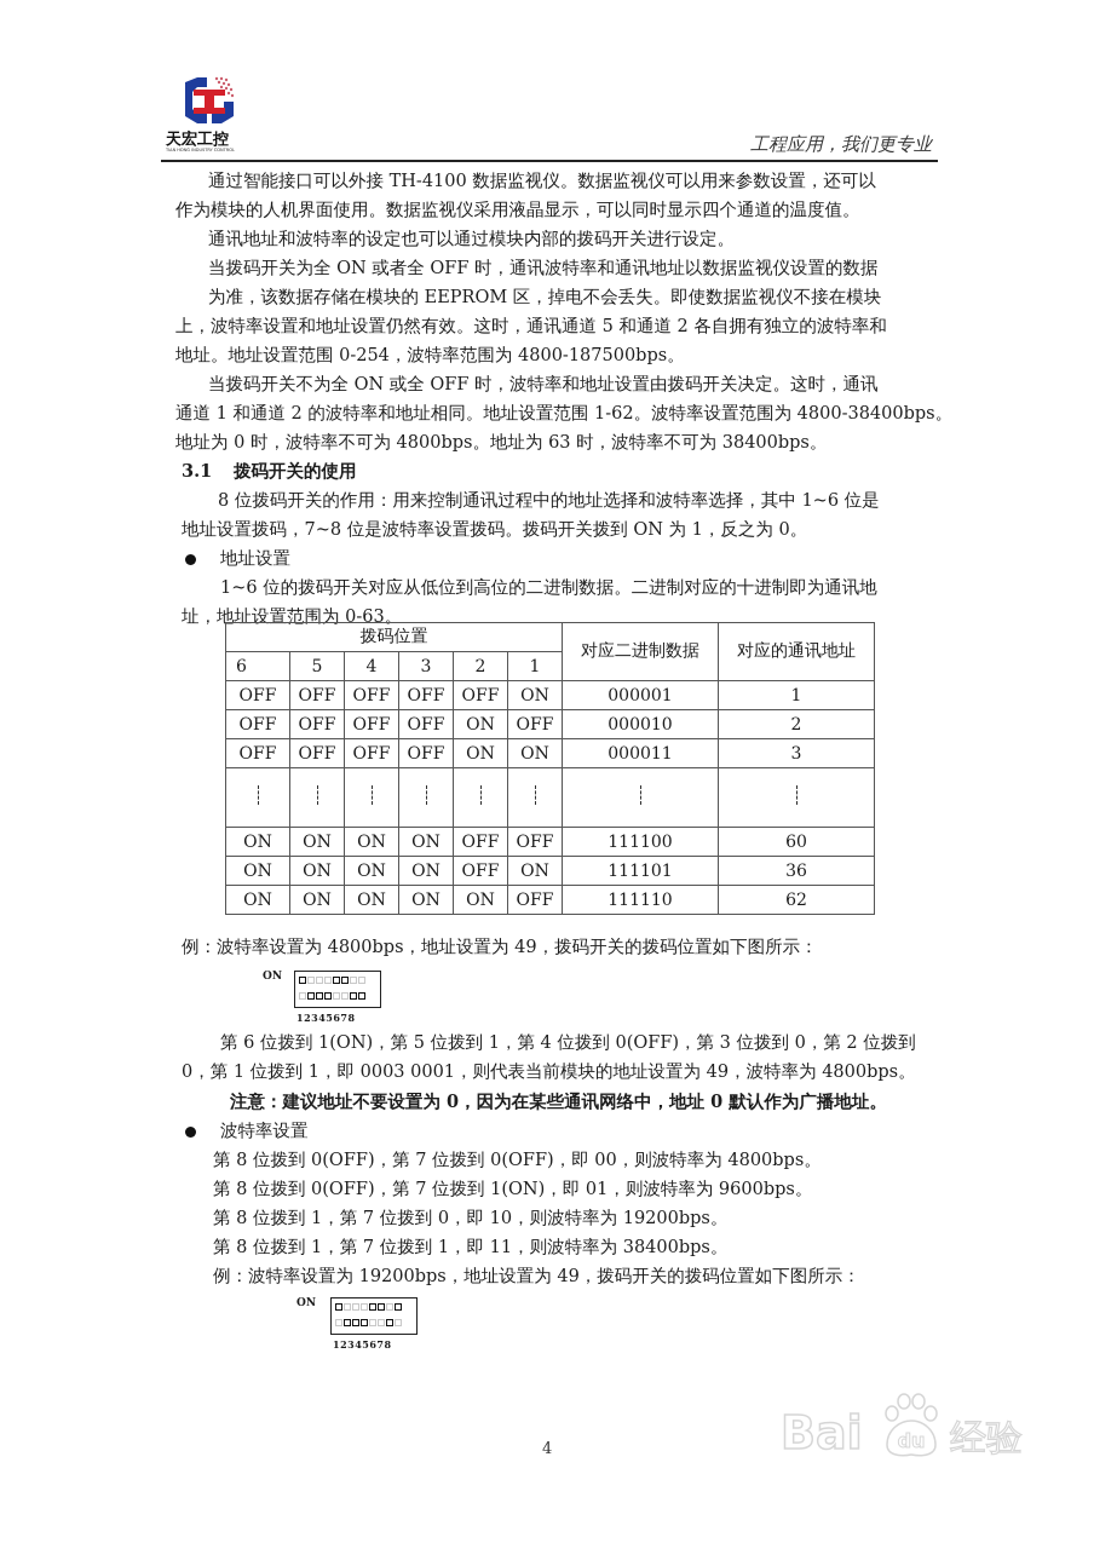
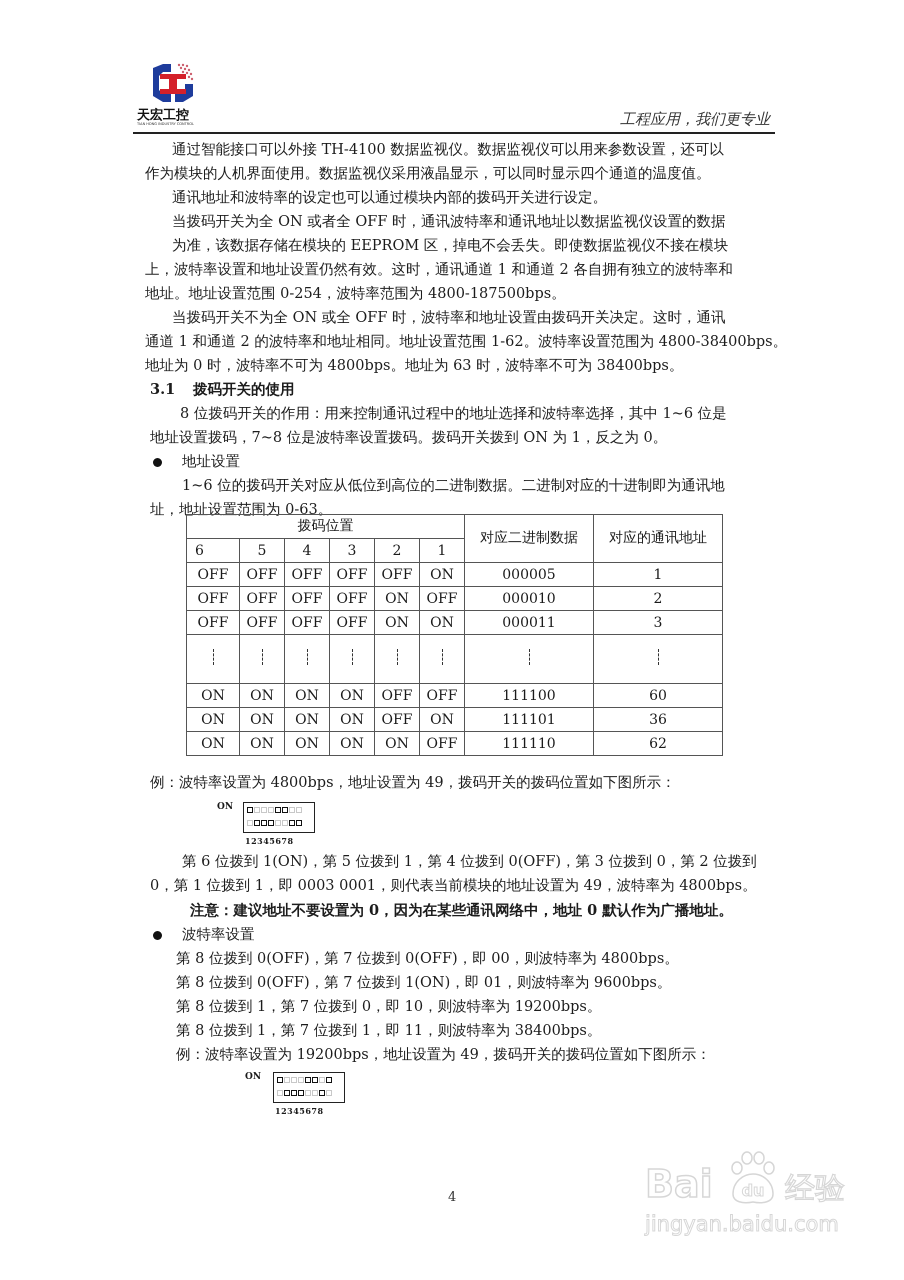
  天宏工控
  工程应用，我们更专业
  通过智能接口可以外接 TH-4100 数据监视仪。数据监视仪可以用来参数设置，还可以
  作为模块的人机界面使用。数据监视仪采用液晶显示，可以同时显示四个通道的温度值。
  通讯地址和波特率的设定也可以通过模块内部的拨码开关进行设定。
  当拨码开关为全 ON 或者全 OFF 时，通讯波特率和通讯地址以数据监视仪设置的数据
  为准，该数据存储在模块的 EEPROM 区，掉电不会丢失。即使数据监视仪不接在模块
- 上，波特率设置和地址设置仍然有效。这时，通讯通道 5 和通道 2 各自拥有独立的波特率和
+ 上，波特率设置和地址设置仍然有效。这时，通讯通道 1 和通道 2 各自拥有独立的波特率和
  地址。地址设置范围 0-254，波特率范围为 4800-187500bps。
  当拨码开关不为全 ON 或全 OFF 时，波特率和地址设置由拨码开关决定。这时，通讯
  通道 1 和通道 2 的波特率和地址相同。地址设置范围 1-62。波特率设置范围为 4800-38400bps。
  地址为 0 时，波特率不可为 4800bps。地址为 63 时，波特率不可为 38400bps。
  3.1
  拨码开关的使用
  8 位拨码开关的作用：用来控制通讯过程中的地址选择和波特率选择，其中 1~6 位是
  地址设置拨码，7~8 位是波特率设置拨码。拨码开关拨到 ON 为 1，反之为 0。
  地址设置
  1~6 位的拨码开关对应从低位到高位的二进制数据。二进制对应的十进制即为通讯地
  址，地址设置范围为 0-63。
  拨码位置	对应二进制数据	对应的通讯地址
  6	5	4	3	2	1
- OFF	OFF	OFF	OFF	OFF	ON	000001	1
+ OFF	OFF	OFF	OFF	OFF	ON	000005	1
  OFF	OFF	OFF	OFF	ON	OFF	000010	2
  OFF	OFF	OFF	OFF	ON	ON	000011	3
  ON	ON	ON	ON	OFF	OFF	111100	60
  ON	ON	ON	ON	OFF	ON	111101	36
  ON	ON	ON	ON	ON	OFF	111110	62
  例：波特率设置为 4800bps，地址设置为 49，拨码开关的拨码位置如下图所示：
  ON
  12345678
  第 6 位拨到 1(ON)，第 5 位拨到 1，第 4 位拨到 0(OFF)，第 3 位拨到 0，第 2 位拨到
  0，第 1 位拨到 1，即 0003 0001，则代表当前模块的地址设置为 49，波特率为 4800bps。
  注意：建议地址不要设置为 0，因为在某些通讯网络中，地址 0 默认作为广播地址。
  波特率设置
  第 8 位拨到 0(OFF)，第 7 位拨到 0(OFF)，即 00，则波特率为 4800bps。
  第 8 位拨到 0(OFF)，第 7 位拨到 1(ON)，即 01，则波特率为 9600bps。
  第 8 位拨到 1，第 7 位拨到 0，即 10，则波特率为 19200bps。
  第 8 位拨到 1，第 7 位拨到 1，即 11，则波特率为 38400bps。
  例：波特率设置为 19200bps，地址设置为 49，拨码开关的拨码位置如下图所示：
  ON
  12345678
  4
  Bai
  du
  经验
+ jingyan.baidu.com
